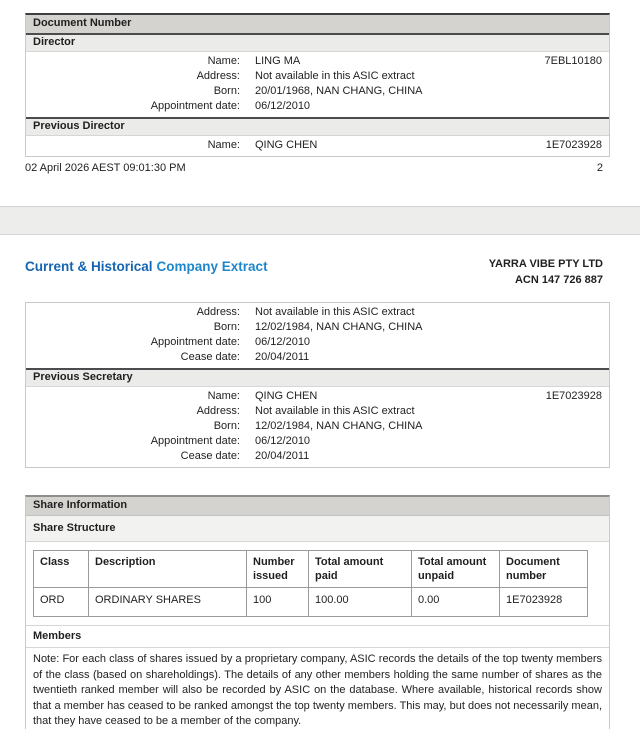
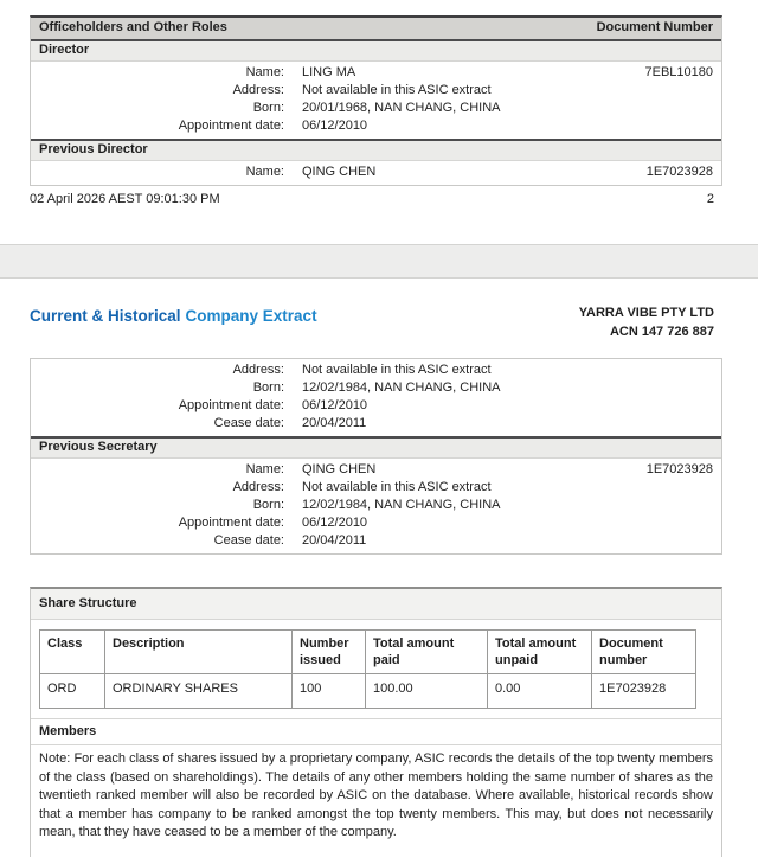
+ Officeholders and Other Roles
  Document Number
  Director
  Name:
  LING MA
  7EBL10180
  Address:
  Not available in this ASIC extract
  Born:
  20/01/1968, NAN CHANG, CHINA
  Appointment date:
  06/12/2010
  Previous Director
  Name:
  QING CHEN
  1E7023928
  02 April 2026 AEST 09:01:30 PM
  2
  Current & Historical Company Extract
  YARRA VIBE PTY LTD
  ACN 147 726 887
  Address:
  Not available in this ASIC extract
  Born:
  12/02/1984, NAN CHANG, CHINA
  Appointment date:
  06/12/2010
  Cease date:
  20/04/2011
  Previous Secretary
  Name:
  QING CHEN
  1E7023928
  Address:
  Not available in this ASIC extract
  Born:
  12/02/1984, NAN CHANG, CHINA
  Appointment date:
  06/12/2010
  Cease date:
  20/04/2011
- Share Information
  Share Structure
  Class	Description	Number issued	Total amount paid	Total amount unpaid	Document number
  ORD	ORDINARY SHARES	100	100.00	0.00	1E7023928
  Members
- Note: For each class of shares issued by a proprietary company, ASIC records the details of the top twenty members of the class (based on shareholdings). The details of any other members holding the same number of shares as the twentieth ranked member will also be recorded by ASIC on the database. Where available, historical records show that a member has ceased to be ranked amongst the top twenty members. This may, but does not necessarily mean, that they have ceased to be a member of the company.
+ Note: For each class of shares issued by a proprietary company, ASIC records the details of the top twenty members of the class (based on shareholdings). The details of any other members holding the same number of shares as the twentieth ranked member will also be recorded by ASIC on the database. Where available, historical records show that a member has company to be ranked amongst the top twenty members. This may, but does not necessarily mean, that they have ceased to be a member of the company.
